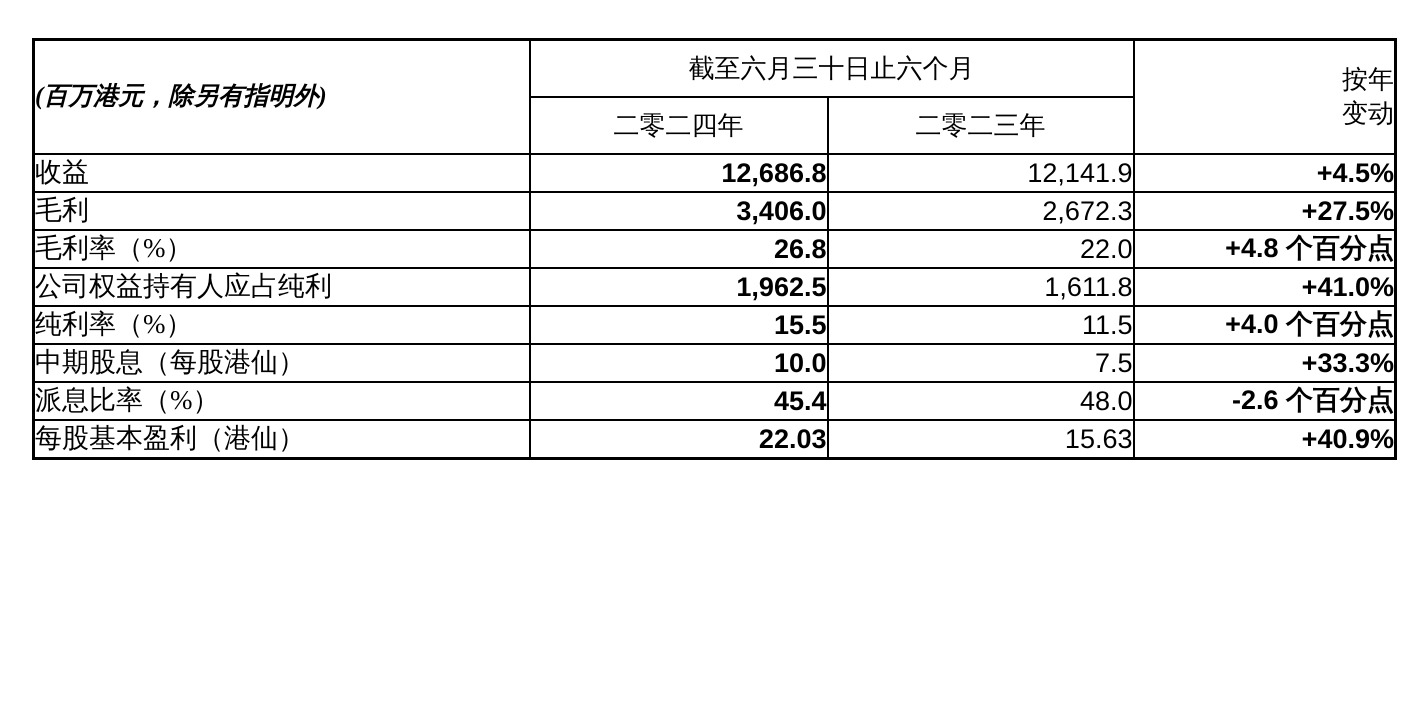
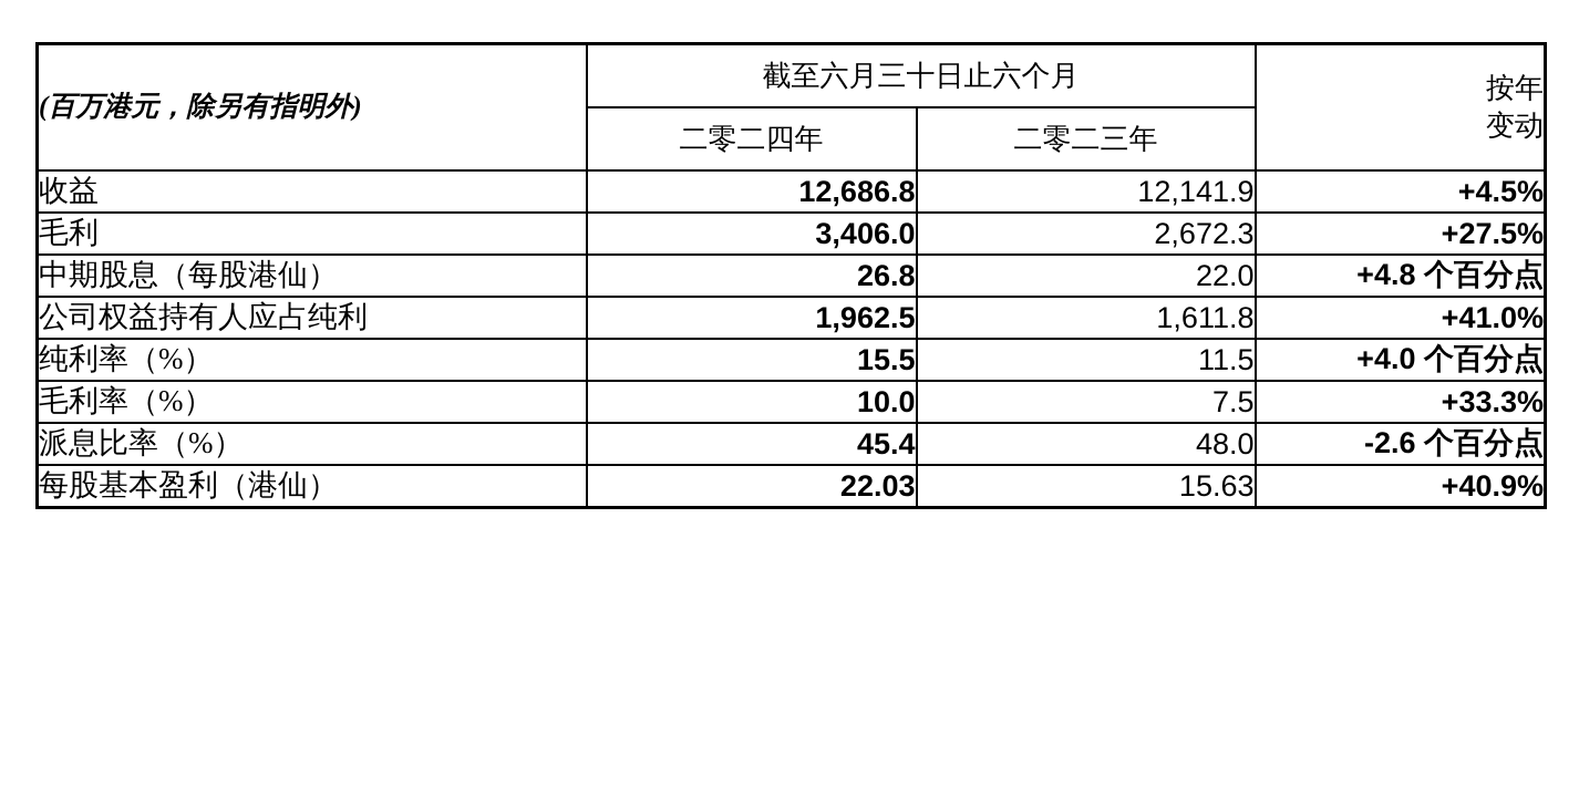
  (百万港元，除另有指明外)	截至六月三十日止六个月	按年 变动
  二零二四年	二零二三年
  收益	12,686.8	12,141.9	+4.5%
  毛利	3,406.0	2,672.3	+27.5%
- 毛利率（%）	26.8	22.0	+4.8 个百分点
+ 中期股息（每股港仙）	26.8	22.0	+4.8 个百分点
  公司权益持有人应占纯利	1,962.5	1,611.8	+41.0%
  纯利率（%）	15.5	11.5	+4.0 个百分点
- 中期股息（每股港仙）	10.0	7.5	+33.3%
+ 毛利率（%）	10.0	7.5	+33.3%
  派息比率（%）	45.4	48.0	-2.6 个百分点
  每股基本盈利（港仙）	22.03	15.63	+40.9%
